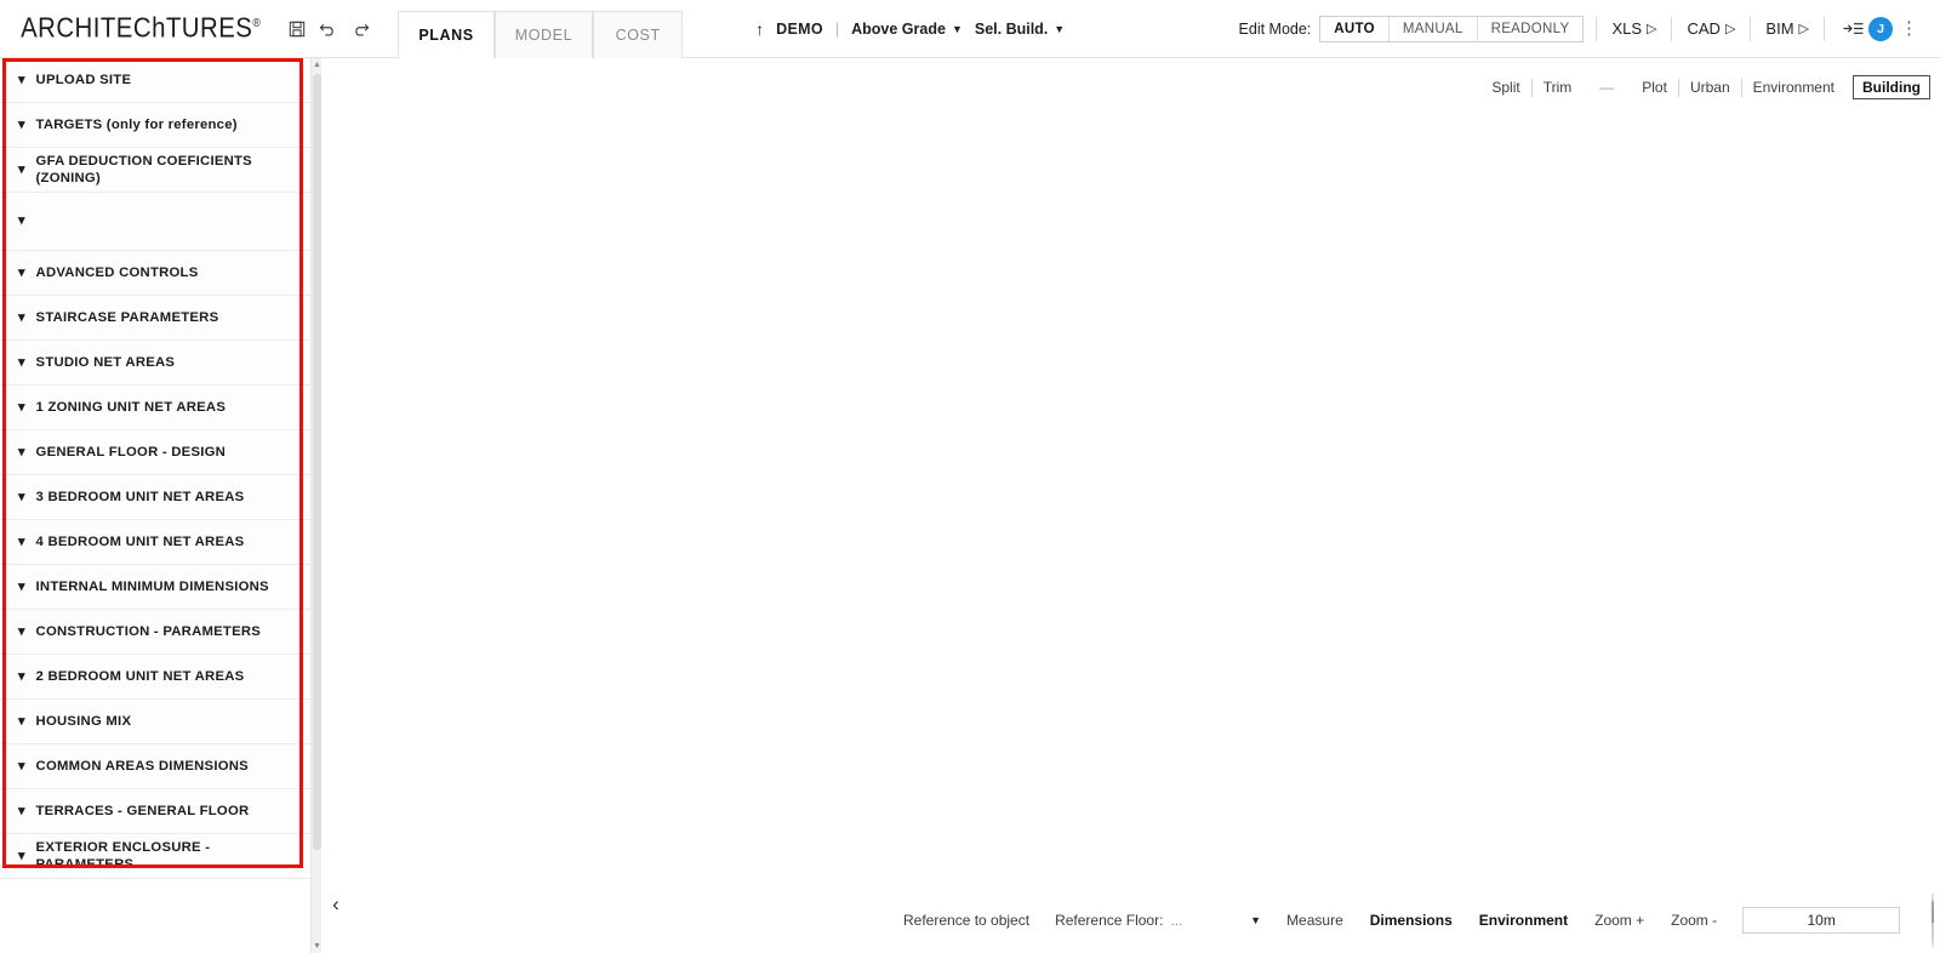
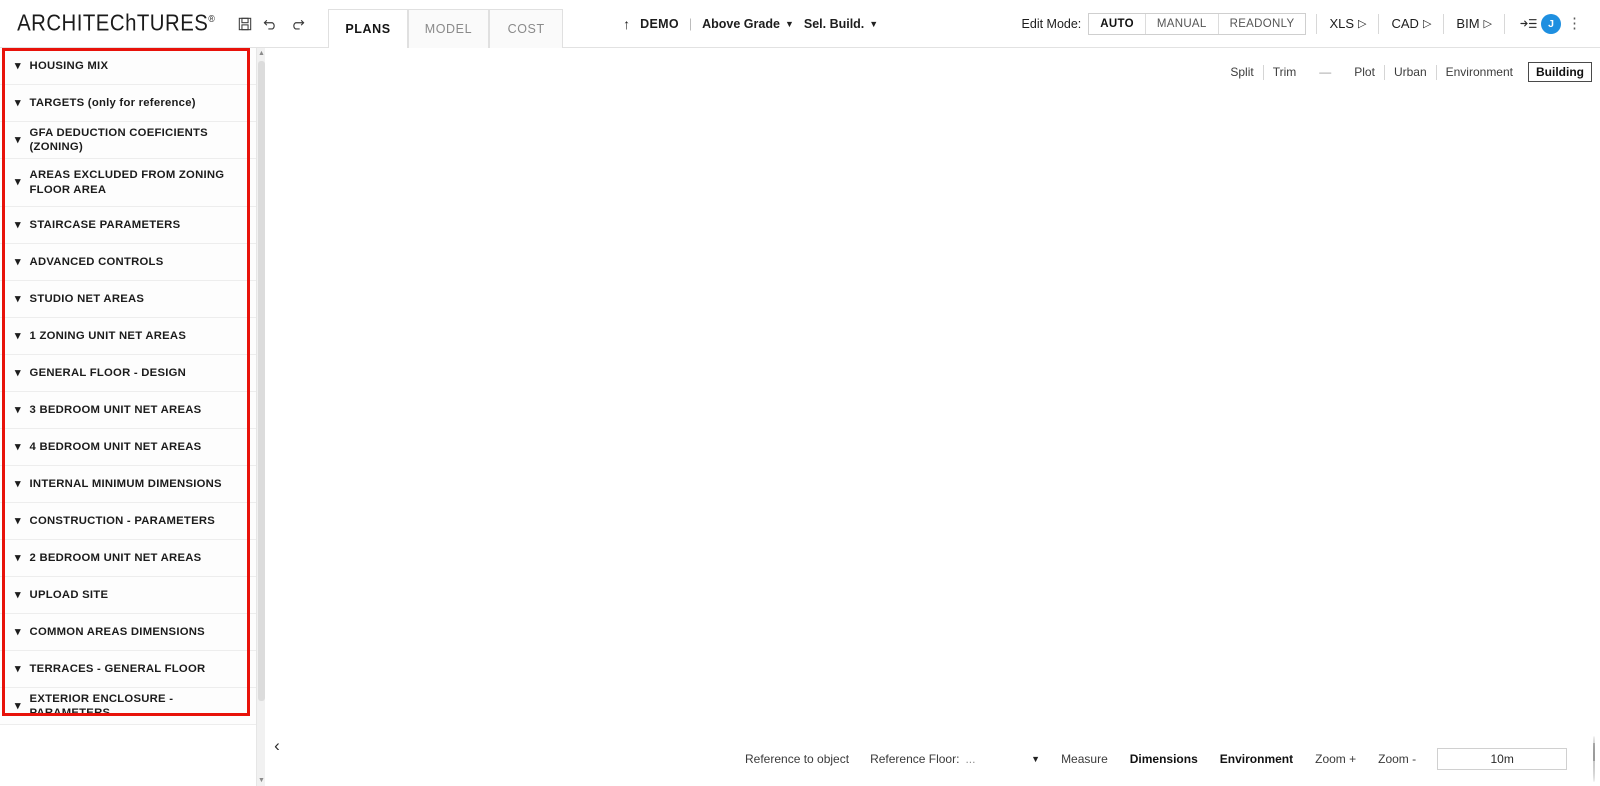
  ARCHITEChTURES®
  PLANS
  MODEL
  COST
  ↑
  DEMO
  |
  Above Grade
  ▼
  Sel. Build.
  ▼
  Edit Mode:
  AUTO
  MANUAL
  READONLY
  XLS
  ▷
  CAD
  ▷
  BIM
  ▷
  J
  ⋮
  ▾
- UPLOAD SITE
+ HOUSING MIX
  ▾
  TARGETS (only for reference)
  ▾
  GFA DEDUCTION COEFICIENTS (ZONING)
  ▾
+ AREAS EXCLUDED FROM ZONING FLOOR AREA
  ▾
- ADVANCED CONTROLS
+ STAIRCASE PARAMETERS
  ▾
- STAIRCASE PARAMETERS
+ ADVANCED CONTROLS
  ▾
  STUDIO NET AREAS
  ▾
  1 ZONING UNIT NET AREAS
  ▾
  GENERAL FLOOR - DESIGN
  ▾
  3 BEDROOM UNIT NET AREAS
  ▾
  4 BEDROOM UNIT NET AREAS
  ▾
  INTERNAL MINIMUM DIMENSIONS
  ▾
  CONSTRUCTION - PARAMETERS
  ▾
  2 BEDROOM UNIT NET AREAS
  ▾
- HOUSING MIX
+ UPLOAD SITE
  ▾
  COMMON AREAS DIMENSIONS
  ▾
  TERRACES - GENERAL FLOOR
  ▾
  EXTERIOR ENCLOSURE - PARAMETERS
  ‹
  Split
  Trim
  —
  Plot
  Urban
  Environment
  Building
  Reference to object
  Reference Floor:
  ...
  ▼
  Measure
  Dimensions
  Environment
  Zoom +
  Zoom -
  10m
